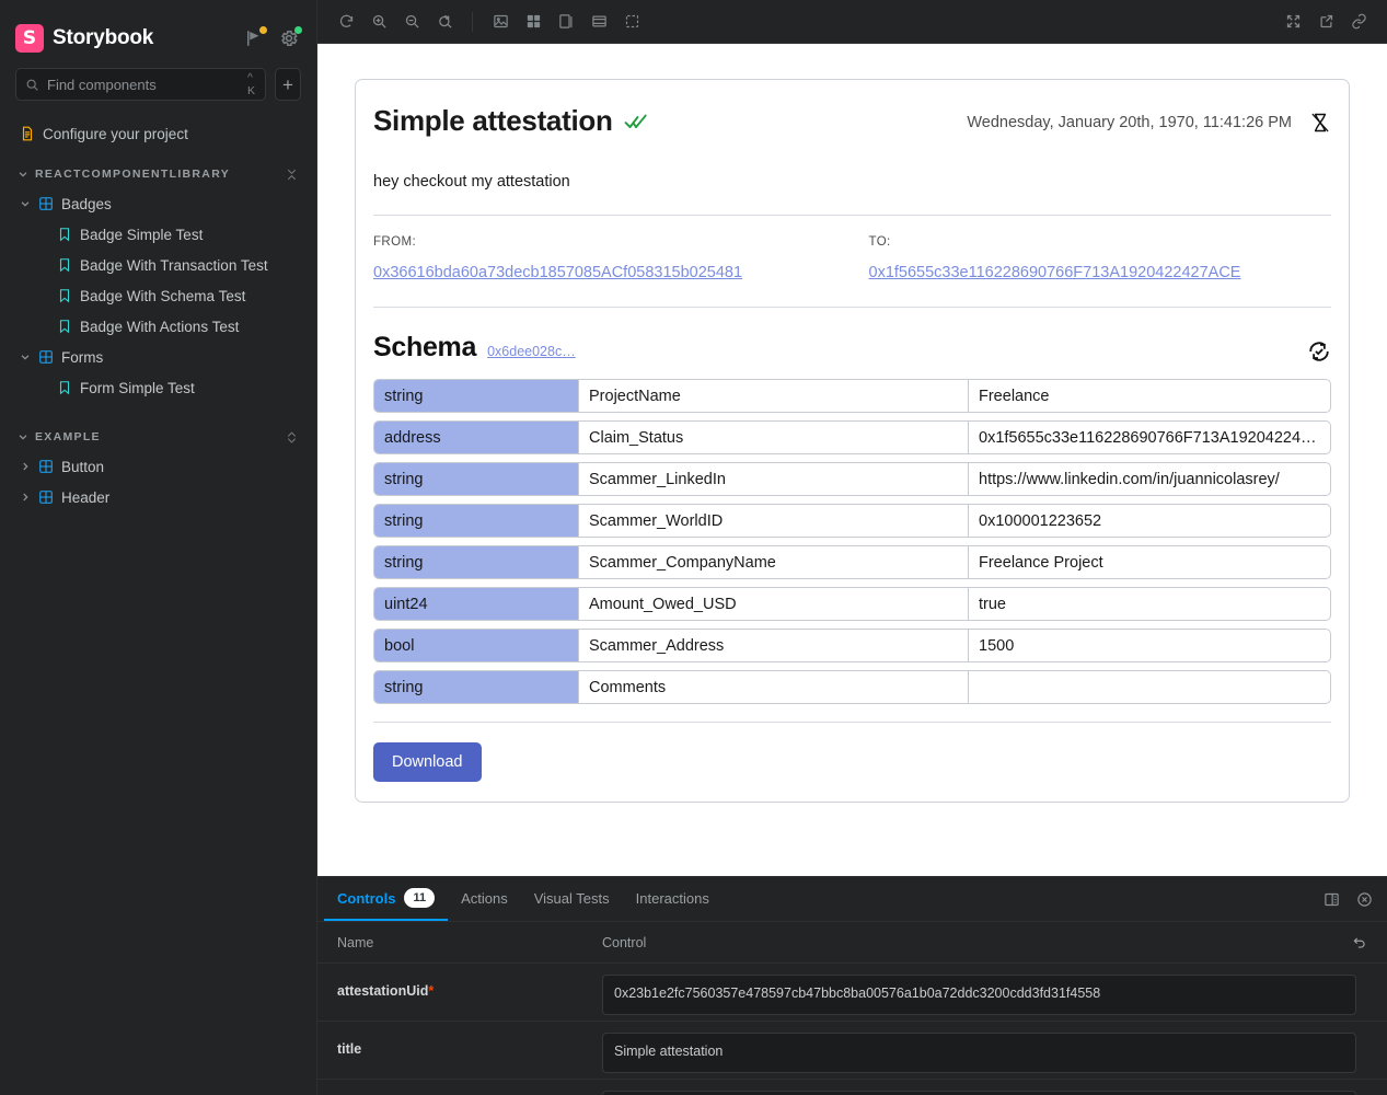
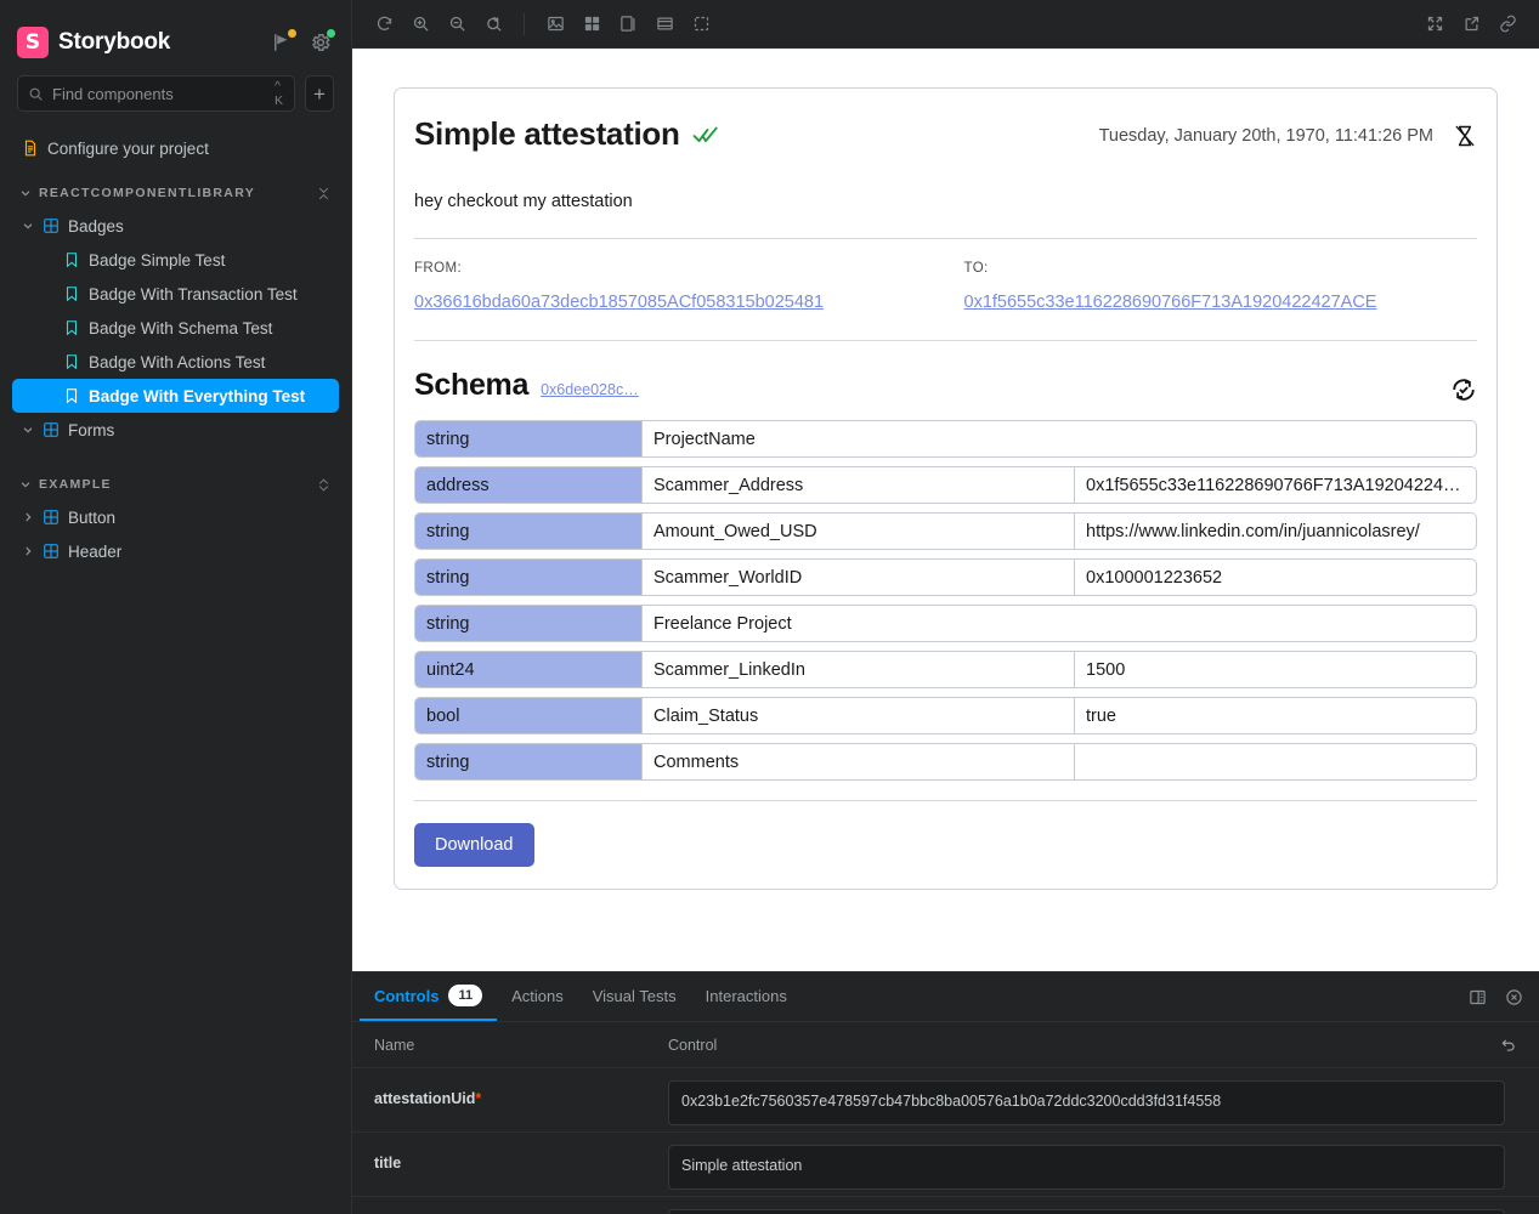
  S
  Storybook
  Find components
  ^ K
  +
  Configure your project
  REACTCOMPONENTLIBRARY
  Badges
  Badge Simple Test
  Badge With Transaction Test
  Badge With Schema Test
  Badge With Actions Test
+ Badge With Everything Test
  Forms
- Form Simple Test
  EXAMPLE
  Button
  Header
  Simple attestation
- Wednesday, January 20th, 1970, 11:41:26 PM
+ Tuesday, January 20th, 1970, 11:41:26 PM
  hey checkout my attestation
  FROM:
  0x36616bda60a73decb1857085ACf058315b025481
  TO:
  0x1f5655c33e116228690766F713A1920422427ACE
  Schema
  0x6dee028c…
  string
  ProjectName
- Freelance
  address
- Claim_Status
+ Scammer_Address
  0x1f5655c33e116228690766F713A19204224…
  string
- Scammer_LinkedIn
+ Amount_Owed_USD
  https://www.linkedin.com/in/juannicolasrey/
  string
  Scammer_WorldID
  0x100001223652
  string
- Scammer_CompanyName
  Freelance Project
  uint24
- Amount_Owed_USD
+ Scammer_LinkedIn
- true
+ 1500
  bool
- Scammer_Address
+ Claim_Status
- 1500
+ true
  string
  Comments
  Download
  Controls
  11
  Actions
  Visual Tests
  Interactions
  Name
  Control
  attestationUid*
  0x23b1e2fc7560357e478597cb47bbc8ba00576a1b0a72ddc3200cdd3fd31f4558
  title
  Simple attestation
